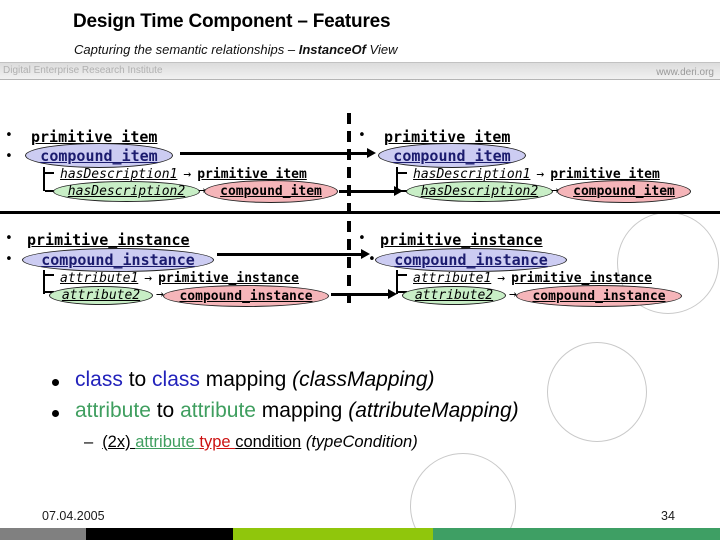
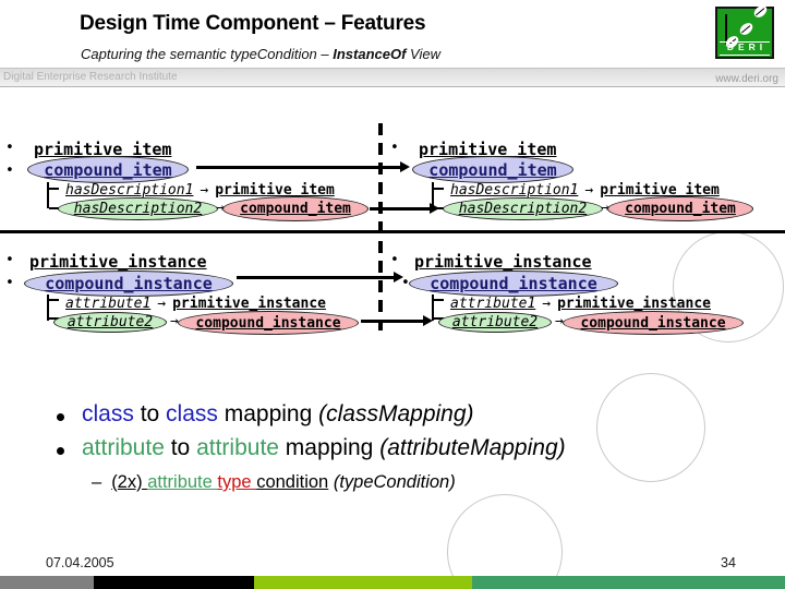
  Design Time Component – Features
- Capturing the semantic relationships – InstanceOf View
+ Capturing the semantic typeCondition – InstanceOf View
  Digital Enterprise Research Institute
  www.deri.org
+ DERI
  •
  primitive_item
  •
  compound_item
  hasDescription1
  →
  primitive_item
  hasDescription2
  →
  compound_item
  •
  primitive_item
  compound_item
  hasDescription1
  →
  primitive_item
  hasDescription2
  →
  compound_item
  •
  primitive_instance
  •
  compound_instance
  attribute1
  →
  primitive_instance
  attribute2
  →
  compound_instance
  •
  primitive_instance
  •
  compound_instance
  attribute1
  →
  primitive_instance
  attribute2
  →
  compound_instance
  class to class mapping (classMapping)
  attribute to attribute mapping (attributeMapping)
  – (2x) attribute type condition (typeCondition)
  07.04.2005
  34
